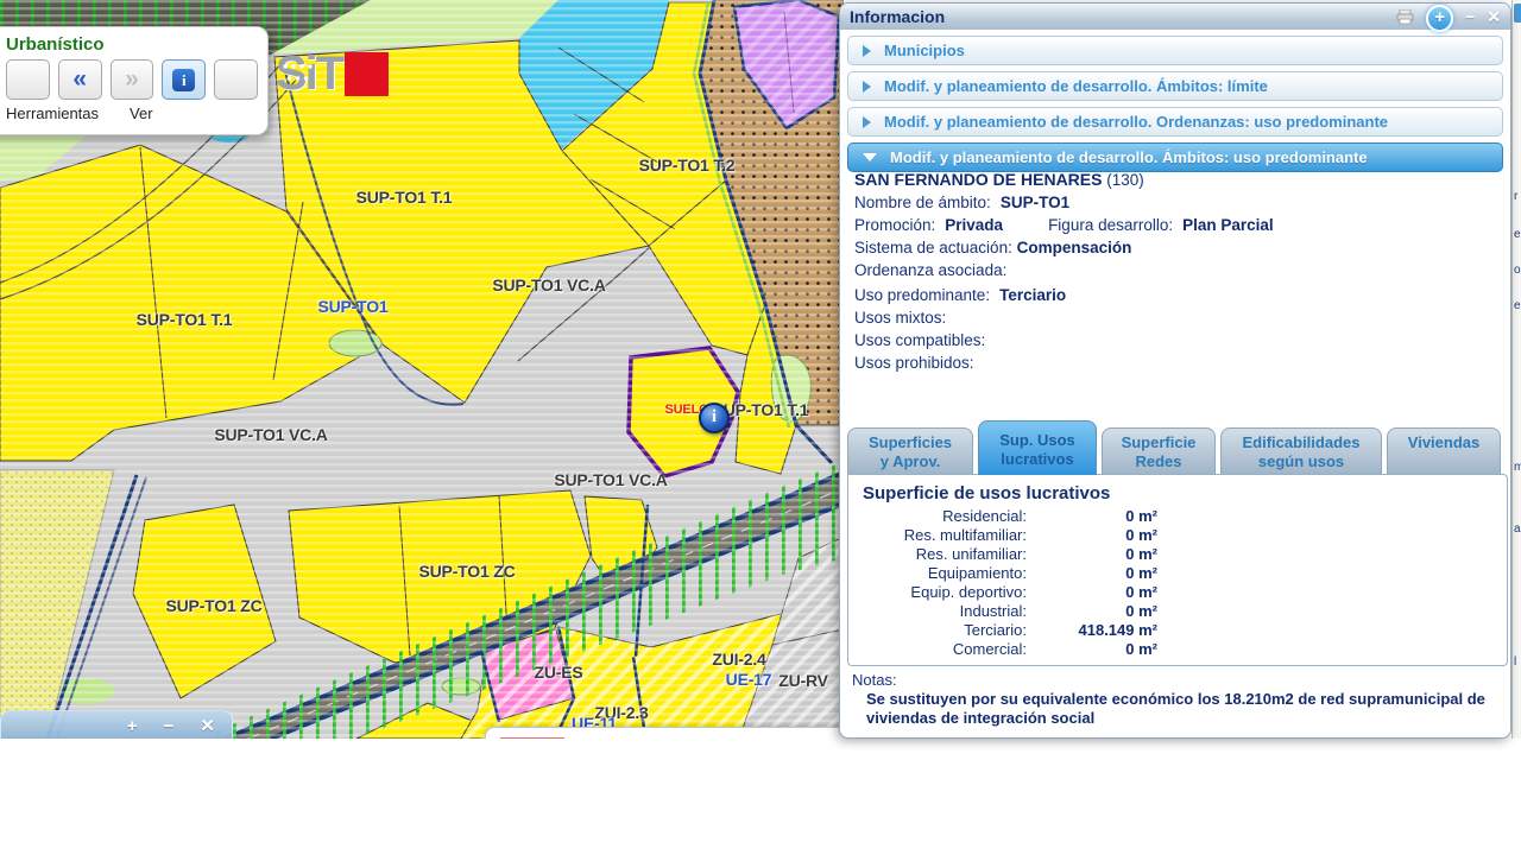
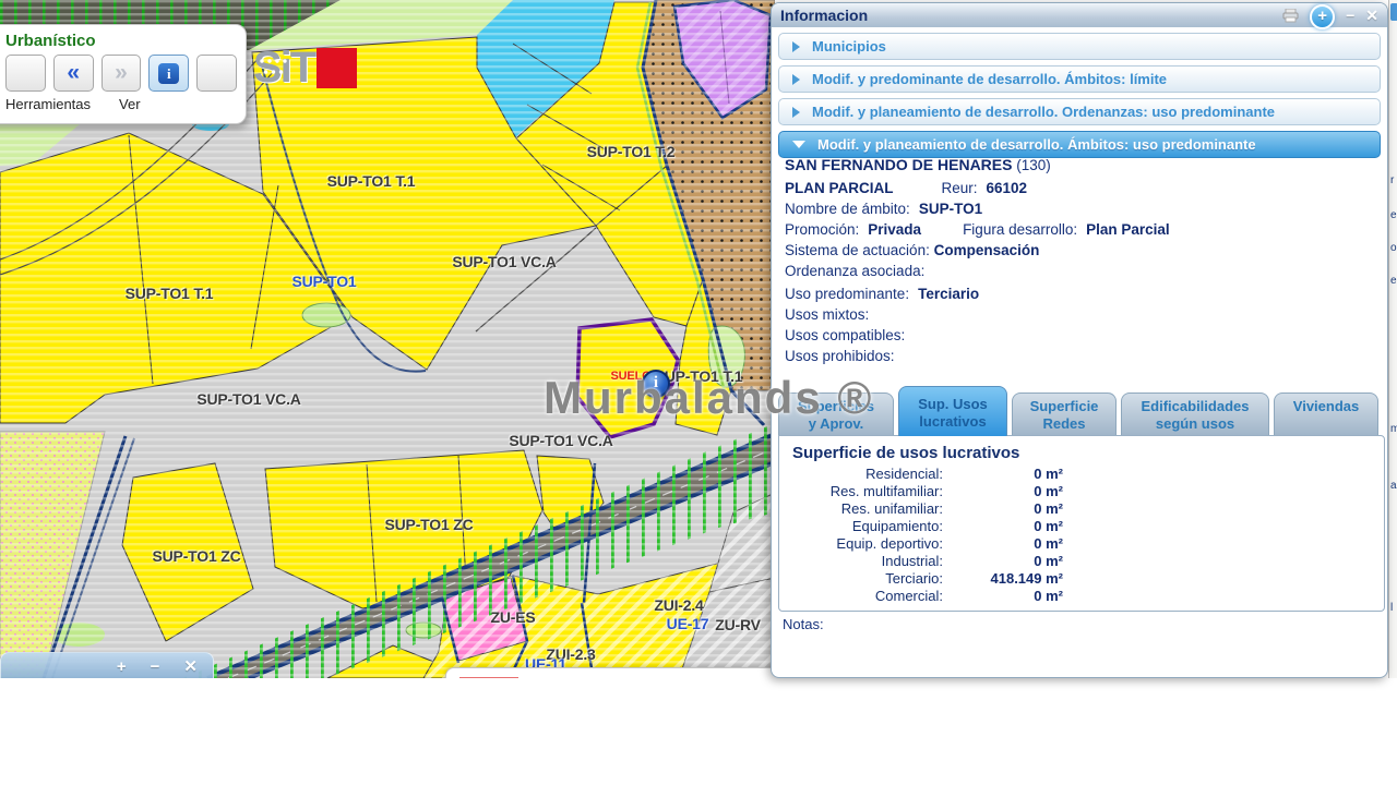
  SUP-TO1 T.1
  SUP-TO1 T.2
  SUP-TO1 T.1
  SUP-TO1
  SUP-TO1 VC.A
  SUP-TO1 VC.A
  SUP-TO1 VC.A
  UP-TO1 T.1
  SUP-TO1 ZC
  SUP-TO1 ZC
  ZUI-2.4
  ZU-ES
  UE-17
  ZU-RV
  ZUI-2.3
  UE-11
  SUEL
  i
  Urbanístico
  «
  »
  i
  Herramientas
  Ver
  SiT
  +
  −
  ✕
  Informacion
  +
  −
  ✕
  Municipios
- Modif. y planeamiento de desarrollo. Ámbitos: límite
+ Modif. y predominante de desarrollo. Ámbitos: límite
  Modif. y planeamiento de desarrollo. Ordenanzas: uso predominante
  Modif. y planeamiento de desarrollo. Ámbitos: uso predominante
  SAN FERNANDO DE HENARES (130)
+ PLAN PARCIAL Reur: 66102
  Nombre de ámbito: SUP-TO1
  Promoción: Privada Figura desarrollo: Plan Parcial
  Sistema de actuación: Compensación
  Ordenanza asociada:
  Uso predominante: Terciario
  Usos mixtos:
  Usos compatibles:
  Usos prohibidos:
  Superficies
  y Aprov.
  Sup. Usos
  lucrativos
  Superficie
  Redes
  Edificabilidades
  según usos
  Viviendas
  Superficie de usos lucrativos
  Residencial:
  0 m²
  Res. multifamiliar:
  0 m²
  Res. unifamiliar:
  0 m²
  Equipamiento:
  0 m²
  Equip. deportivo:
  0 m²
  Industrial:
  0 m²
  Terciario:
  418.149 m²
  Comercial:
  0 m²
  Notas:
- Se sustituyen por su equivalente económico los 18.210m2 de red supramunicipal de viviendas de integración social
  r
  e
  o
  e
  m
  a
  l
+ Murbalands ®
